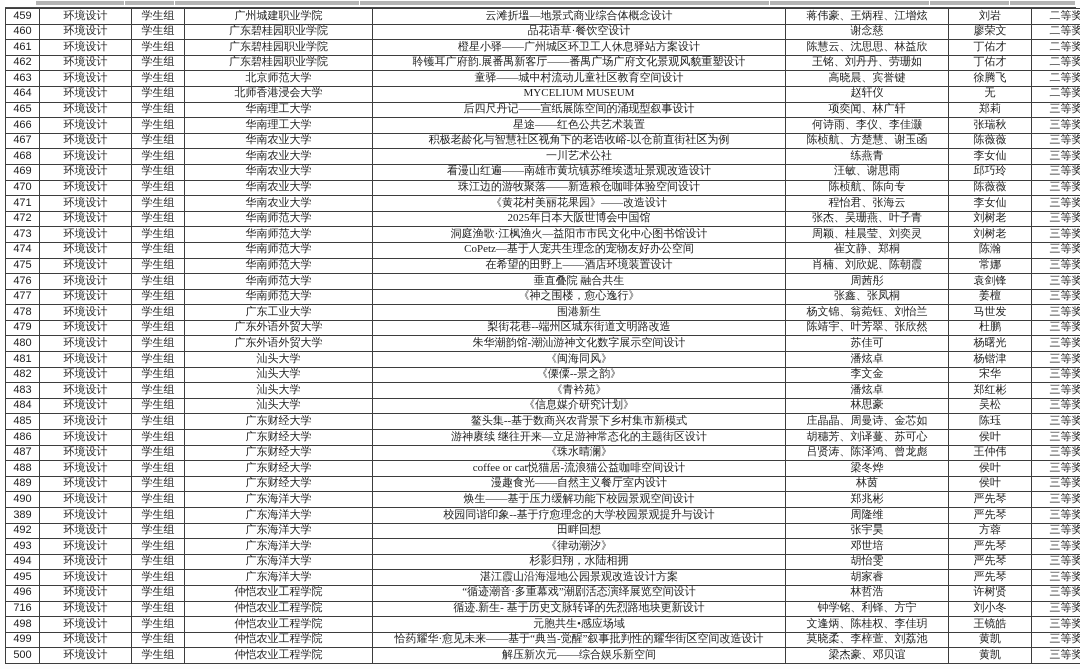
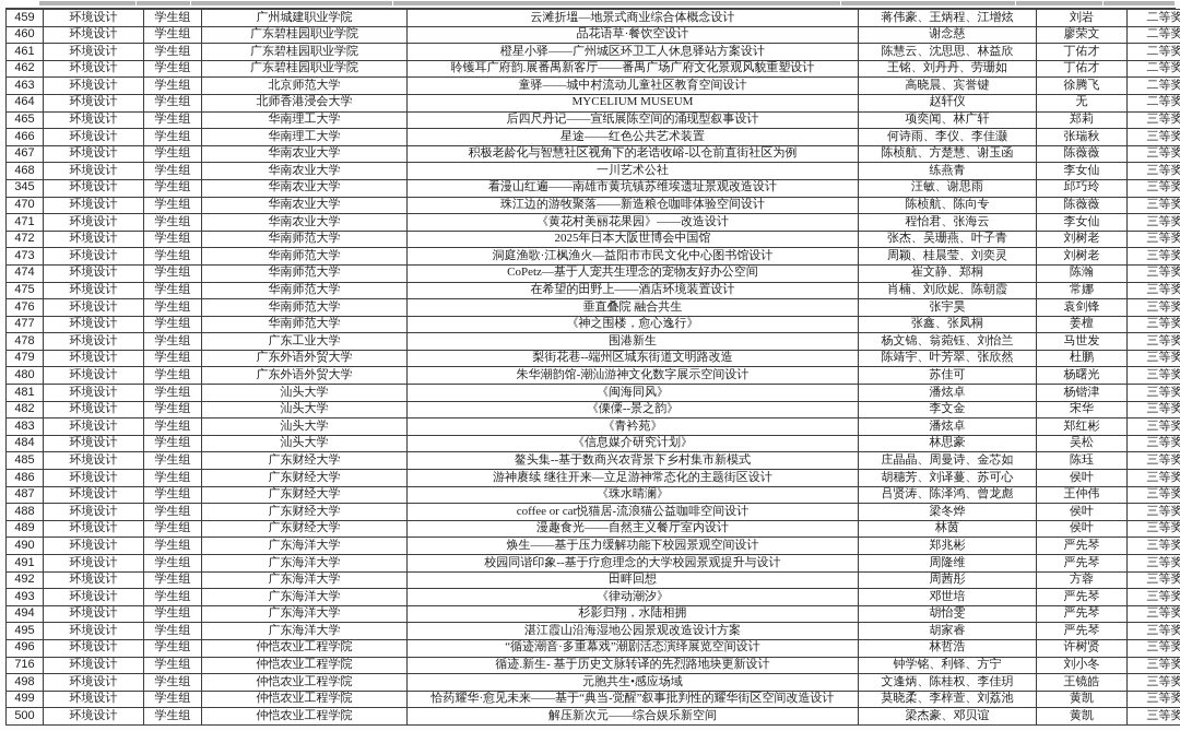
  459	环境设计	学生组	广州城建职业学院	云滩折塭—地景式商业综合体概念设计	蒋伟豪、王炳程、江增炫	刘岩	二等奖
  460	环境设计	学生组	广东碧桂园职业学院	品花语草·餐饮空设计	谢念慈	廖荣文	二等奖
  461	环境设计	学生组	广东碧桂园职业学院	橙星小驿——广州城区环卫工人休息驿站方案设计	陈慧云、沈思思、林益欣	丁佑才	二等奖
  462	环境设计	学生组	广东碧桂园职业学院	聆镬耳广府韵.展番禺新客厅——番禺广场广府文化景观风貌重塑设计	王铭、刘丹丹、劳珊如	丁佑才	二等奖
  463	环境设计	学生组	北京师范大学	童驿——城中村流动儿童社区教育空间设计	高晓晨、宾誉键	徐腾飞	二等奖
  464	环境设计	学生组	北师香港浸会大学	MYCELIUM MUSEUM	赵轩仪	无	二等奖
  465	环境设计	学生组	华南理工大学	后四尺丹记——宣纸展陈空间的涌现型叙事设计	项奕闻、林广轩	郑莉	三等奖
  466	环境设计	学生组	华南理工大学	星途——红色公共艺术装置	何诗雨、李仪、李佳灏	张瑞秋	三等奖
  467	环境设计	学生组	华南农业大学	积极老龄化与智慧社区视角下的老诰收峪-以仓前直街社区为例	陈桢航、方楚慧、谢玉函	陈薇薇	三等奖
  468	环境设计	学生组	华南农业大学	一川艺术公社	练燕青	李女仙	三等奖
- 469	环境设计	学生组	华南农业大学	看漫山红遍——南雄市黄坑镇苏维埃遗址景观改造设计	汪敏、谢思雨	邱巧玲	三等奖
+ 345	环境设计	学生组	华南农业大学	看漫山红遍——南雄市黄坑镇苏维埃遗址景观改造设计	汪敏、谢思雨	邱巧玲	三等奖
  470	环境设计	学生组	华南农业大学	珠江边的游牧聚落——新造粮仓咖啡体验空间设计	陈桢航、陈向专	陈薇薇	三等奖
  471	环境设计	学生组	华南农业大学	《黄花村美丽花果园》——改造设计	程怡君、张海云	李女仙	三等奖
  472	环境设计	学生组	华南师范大学	2025年日本大阪世博会中国馆	张杰、吴珊燕、叶子青	刘树老	三等奖
  473	环境设计	学生组	华南师范大学	洞庭渔歌·江枫渔火—益阳市市民文化中心图书馆设计	周颖、桂晨莹、刘奕灵	刘树老	三等奖
  474	环境设计	学生组	华南师范大学	CoPetz—基于人宠共生理念的宠物友好办公空间	崔文静、郑桐	陈瀚	三等奖
  475	环境设计	学生组	华南师范大学	在希望的田野上——酒店环境装置设计	肖楠、刘欣妮、陈朝霞	常娜	三等奖
- 476	环境设计	学生组	华南师范大学	垂直叠院 融合共生	周茜彤	袁剑锋	三等奖
+ 476	环境设计	学生组	华南师范大学	垂直叠院 融合共生	张宇昊	袁剑锋	三等奖
  477	环境设计	学生组	华南师范大学	《神之围楼，愈心逸行》	张鑫、张凤桐	姜檀	三等奖
  478	环境设计	学生组	广东工业大学	围港新生	杨文锦、翁菀钰、刘怡兰	马世发	三等奖
  479	环境设计	学生组	广东外语外贸大学	梨街花巷--端州区城东街道文明路改造	陈靖宇、叶芳翠、张欣然	杜鹏	三等奖
  480	环境设计	学生组	广东外语外贸大学	朱华潮韵馆-潮汕游神文化数字展示空间设计	苏佳可	杨曙光	三等奖
  481	环境设计	学生组	汕头大学	《闽海同风》	潘炫卓	杨锴津	三等奖
  482	环境设计	学生组	汕头大学	《傈僳--景之韵》	李文金	宋华	三等奖
  483	环境设计	学生组	汕头大学	《青衿苑》	潘炫卓	郑红彬	三等奖
  484	环境设计	学生组	汕头大学	《信息媒介研究计划》	林思豪	吴松	三等奖
  485	环境设计	学生组	广东财经大学	鳌头集--基于数商兴农背景下乡村集市新模式	庄晶晶、周曼诗、金芯如	陈珏	三等奖
  486	环境设计	学生组	广东财经大学	游神赓续 继往开来—立足游神常态化的主题街区设计	胡穗芳、刘译蔓、苏可心	侯叶	三等奖
  487	环境设计	学生组	广东财经大学	《珠水晴澜》	吕贤涛、陈泽鸿、曾龙彪	王仲伟	三等奖
  488	环境设计	学生组	广东财经大学	coffee or cat悦猫居-流浪猫公益咖啡空间设计	梁冬烨	侯叶	三等奖
  489	环境设计	学生组	广东财经大学	漫趣食光——自然主义餐厅室内设计	林茵	侯叶	三等奖
  490	环境设计	学生组	广东海洋大学	焕生——基于压力缓解功能下校园景观空间设计	郑兆彬	严先琴	三等奖
- 389	环境设计	学生组	广东海洋大学	校园同谐印象--基于疗愈理念的大学校园景观提升与设计	周隆维	严先琴	三等奖
+ 491	环境设计	学生组	广东海洋大学	校园同谐印象--基于疗愈理念的大学校园景观提升与设计	周隆维	严先琴	三等奖
- 492	环境设计	学生组	广东海洋大学	田畔回想	张宇昊	方蓉	三等奖
+ 492	环境设计	学生组	广东海洋大学	田畔回想	周茜彤	方蓉	三等奖
  493	环境设计	学生组	广东海洋大学	《律动潮汐》	邓世培	严先琴	三等奖
  494	环境设计	学生组	广东海洋大学	杉影归翔，水陆相拥	胡怡雯	严先琴	三等奖
  495	环境设计	学生组	广东海洋大学	湛江霞山沿海湿地公园景观改造设计方案	胡家睿	严先琴	三等奖
  496	环境设计	学生组	仲恺农业工程学院	“循迹潮音·多重幕戏”潮剧活态演绎展览空间设计	林哲浩	许树贤	三等奖
  716	环境设计	学生组	仲恺农业工程学院	循迹.新生- 基于历史文脉转译的先烈路地块更新设计	钟学铭、利铎、方宁	刘小冬	三等奖
  498	环境设计	学生组	仲恺农业工程学院	元胞共生•感应场域	文逢炳、陈桂权、李佳玥	王镜皓	三等奖
  499	环境设计	学生组	仲恺农业工程学院	恰药耀华·愈见未来——基于“典当-觉醒”叙事批判性的耀华街区空间改造设计	莫晓柔、李梓萱、刘荔池	黄凯	三等奖
  500	环境设计	学生组	仲恺农业工程学院	解压新次元——综合娱乐新空间	梁杰豪、邓贝谊	黄凯	三等奖
